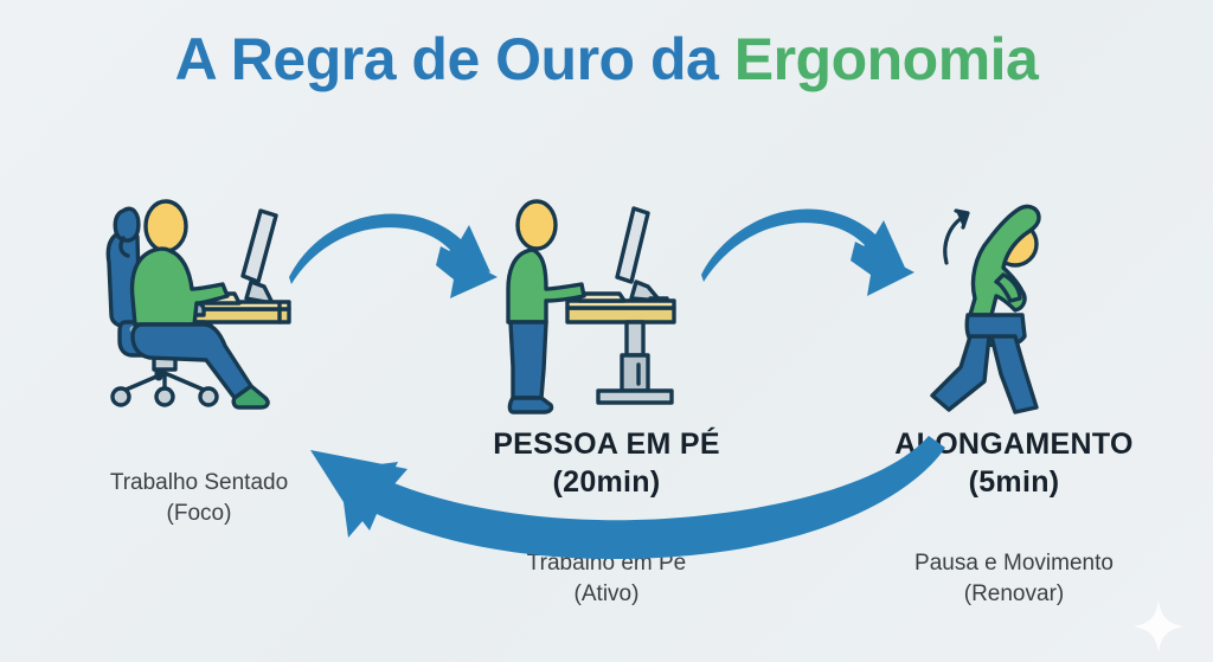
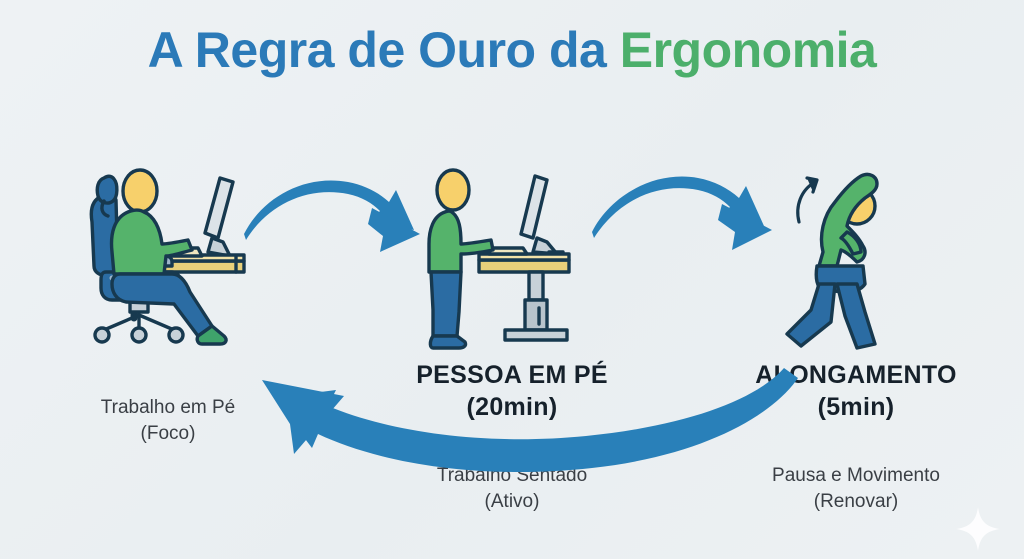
  A Regra de Ouro da Ergonomia
- Trabalho Sentado
+ Trabalho em Pé
  (Foco)
  PESSOA EM PÉ
  (20min)
- Trabalho em Pé
+ Trabalho Sentado
  (Ativo)
  AONGAMENTO
  (5min)
  Pausa e Movimento
  (Renovar)
